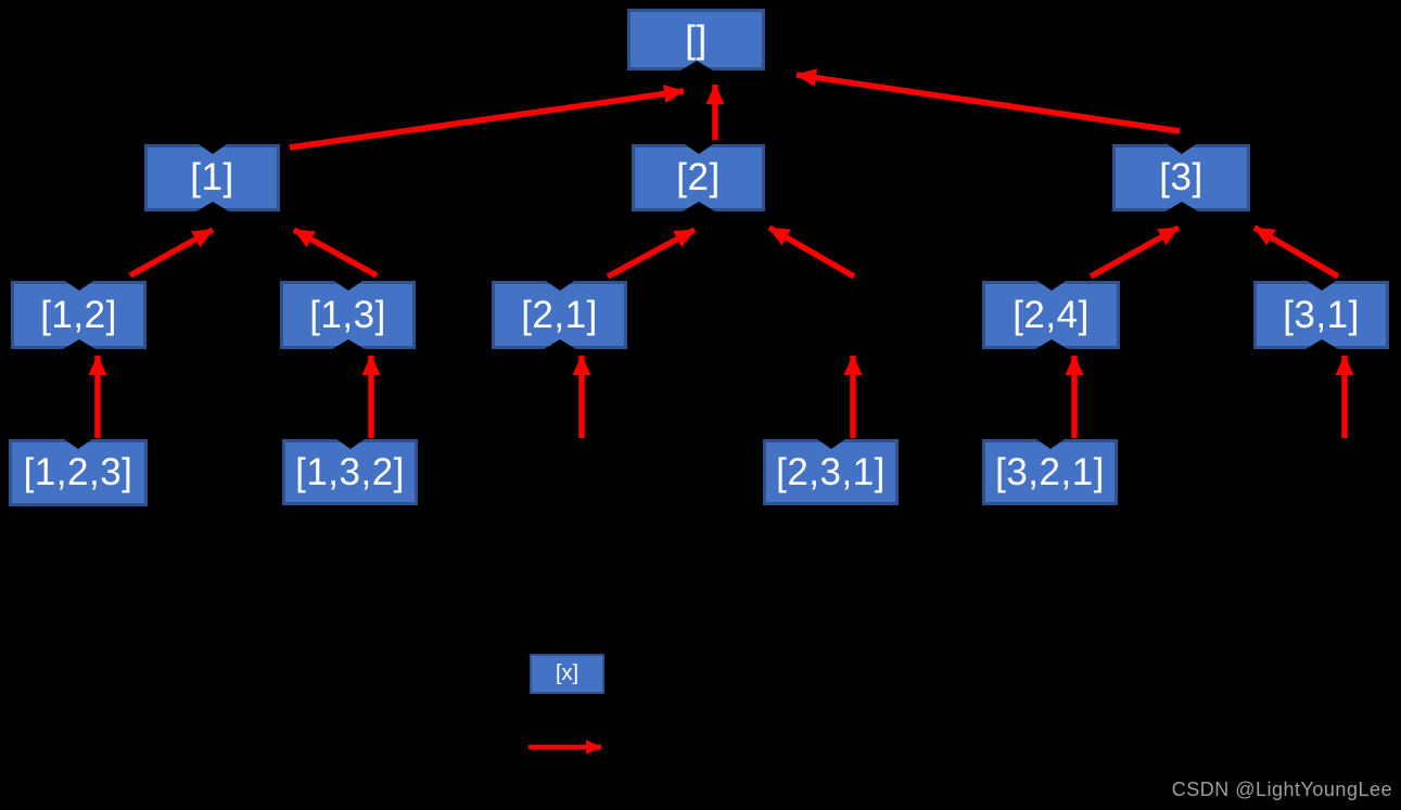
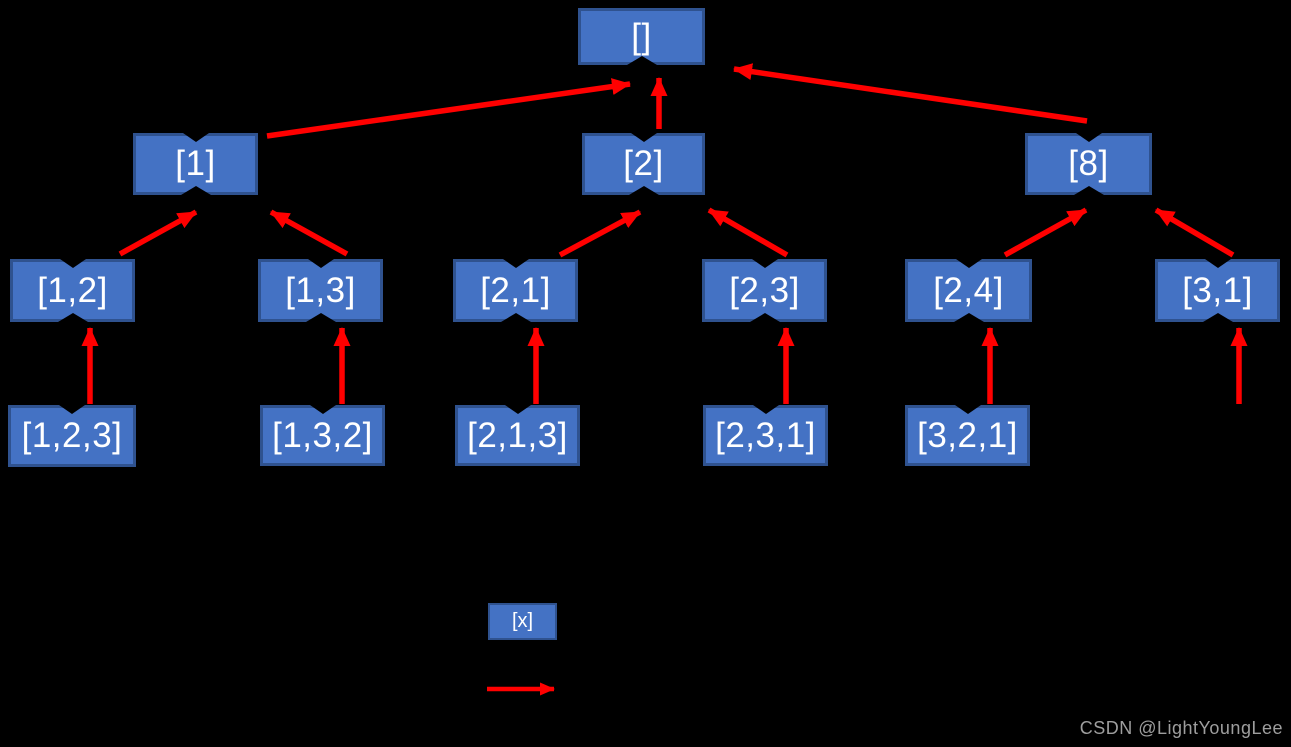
  []
  [1]
  [2]
- [3]
+ [8]
  [1,2]
  [1,3]
  [2,1]
+ [2,3]
  [2,4]
  [3,1]
  [1,2,3]
  [1,3,2]
+ [2,1,3]
  [2,3,1]
  [3,2,1]
  [x]
  CSDN @LightYoungLee
